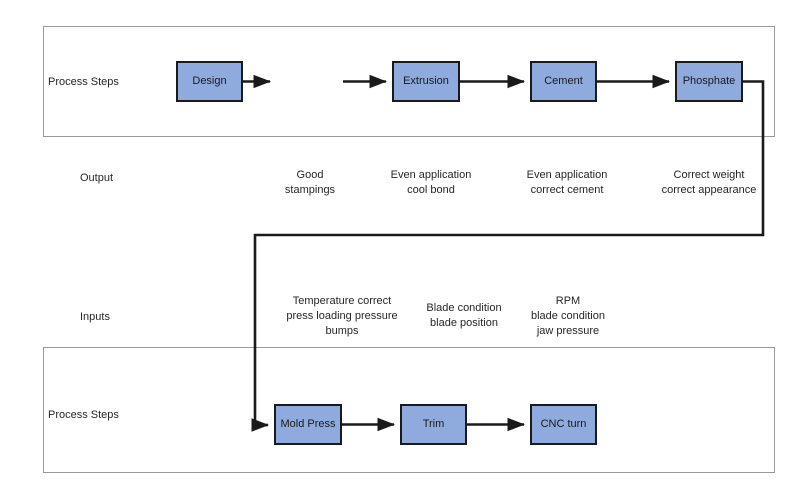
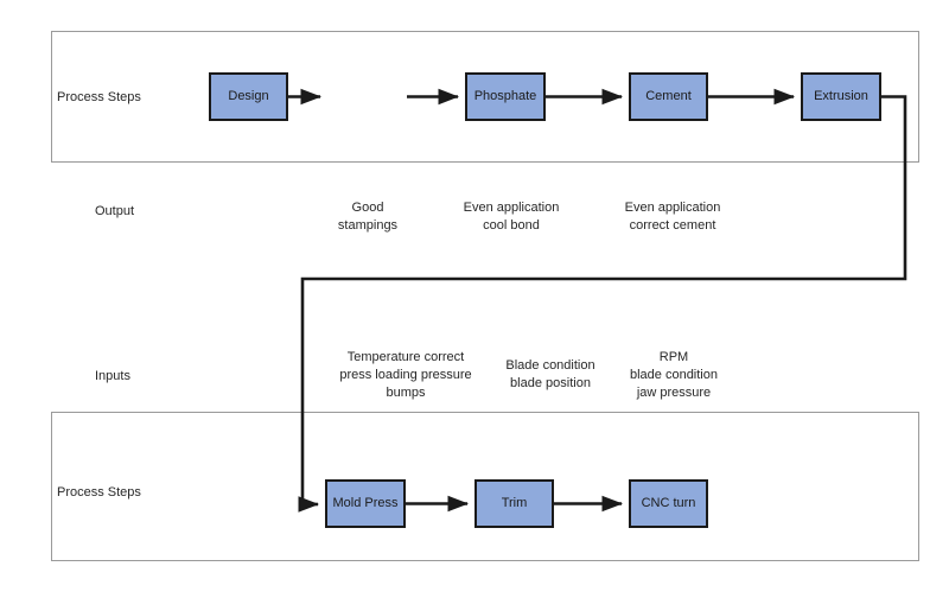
  Process Steps
  Design
- Extrusion
+ Phosphate
  Cement
- Phosphate
+ Extrusion
  Output
  Good
  stampings
  Even application
  cool bond
  Even application
  correct cement
- Correct weight
- correct appearance
  Inputs
  Temperature correct
  press loading pressure
  bumps
  Blade condition
  blade position
  RPM
  blade condition
  jaw pressure
  Process Steps
  Mold Press
  Trim
  CNC turn
